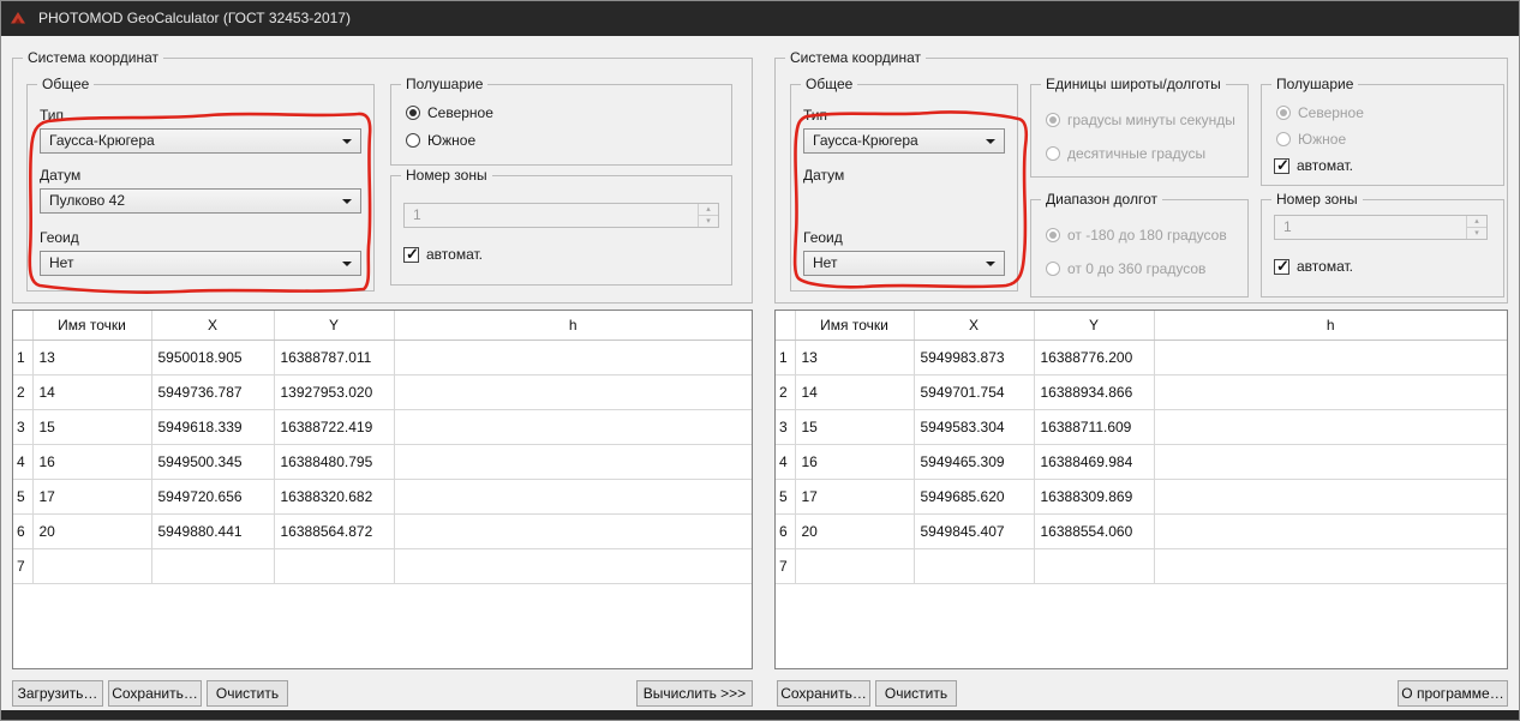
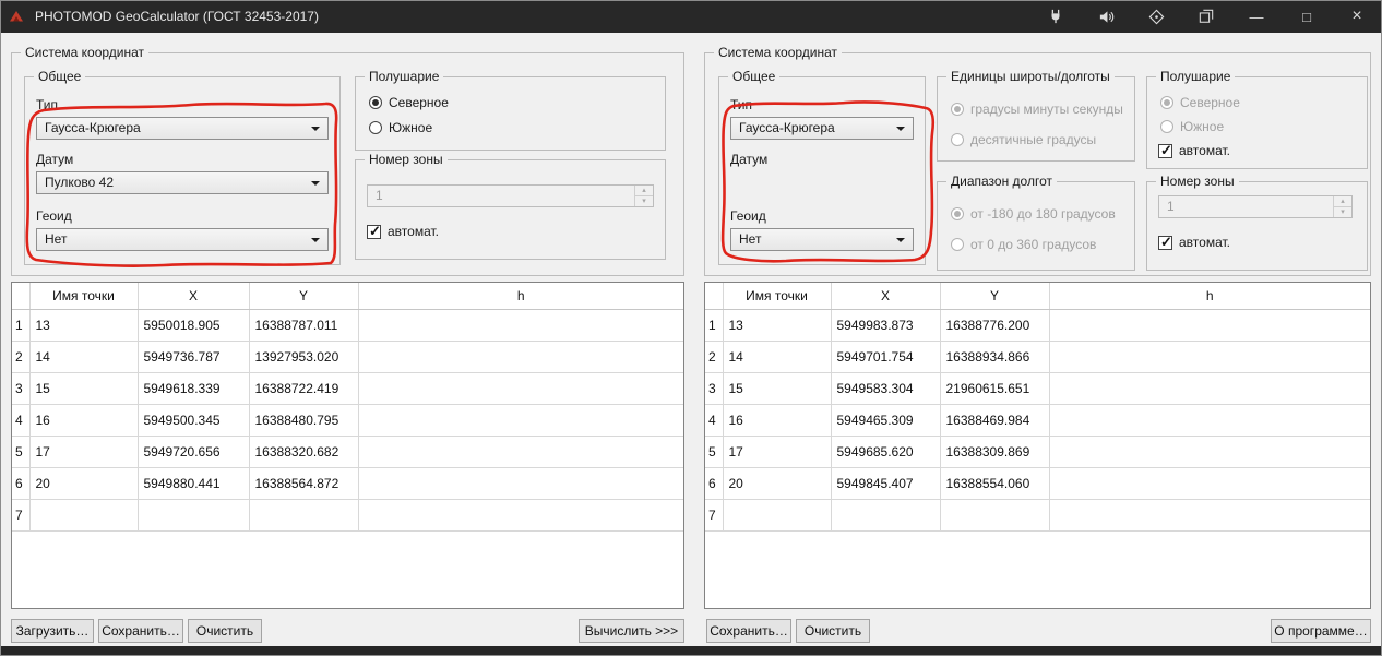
  PHOTOMOD GeoCalculator (ГОСТ 32453-2017)
+ —
+ □
+ ×
  Система координат
  Общее
  Тип
  Гаусса-Крюгера
  Датум
  Пулково 42
  Геоид
  Нет
  Полушарие
  Северное
  Южное
  Номер зоны
  1
  автомат.
  Система координат
  Общее
  Гаусса-Крюгера
  Датум
  Геоид
  Нет
  Единицы широты/долготы
  градусы минуты секунды
  десятичные градусы
  Полушарие
  Северное
  Южное
  автомат.
  Диапазон долгот
  от -180 до 180 градусов
  от 0 до 360 градусов
  Номер зоны
  1
  автомат.
  	Имя точки	X	Y	h
  1	13	5950018.905	16388787.011
  2	14	5949736.787	13927953.020
  3	15	5949618.339	16388722.419
  4	16	5949500.345	16388480.795
  5	17	5949720.656	16388320.682
  6	20	5949880.441	16388564.872
  7
  	Имя точки	X	Y	h
  1	13	5949983.873	16388776.200
  2	14	5949701.754	16388934.866
- 3	15	5949583.304	16388711.609
+ 3	15	5949583.304	21960615.651
  4	16	5949465.309	16388469.984
  5	17	5949685.620	16388309.869
  6	20	5949845.407	16388554.060
  7
  Загрузить…
  Сохранить…
  Очистить
  Вычислить >>>
  Сохранить…
  Очистить
  О программе…
